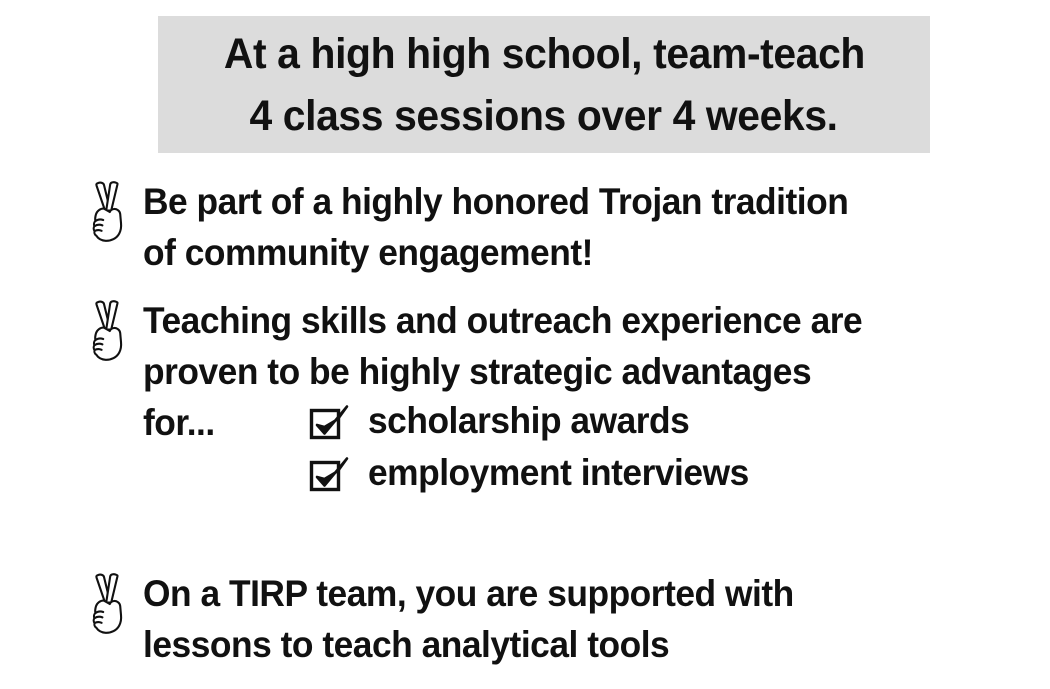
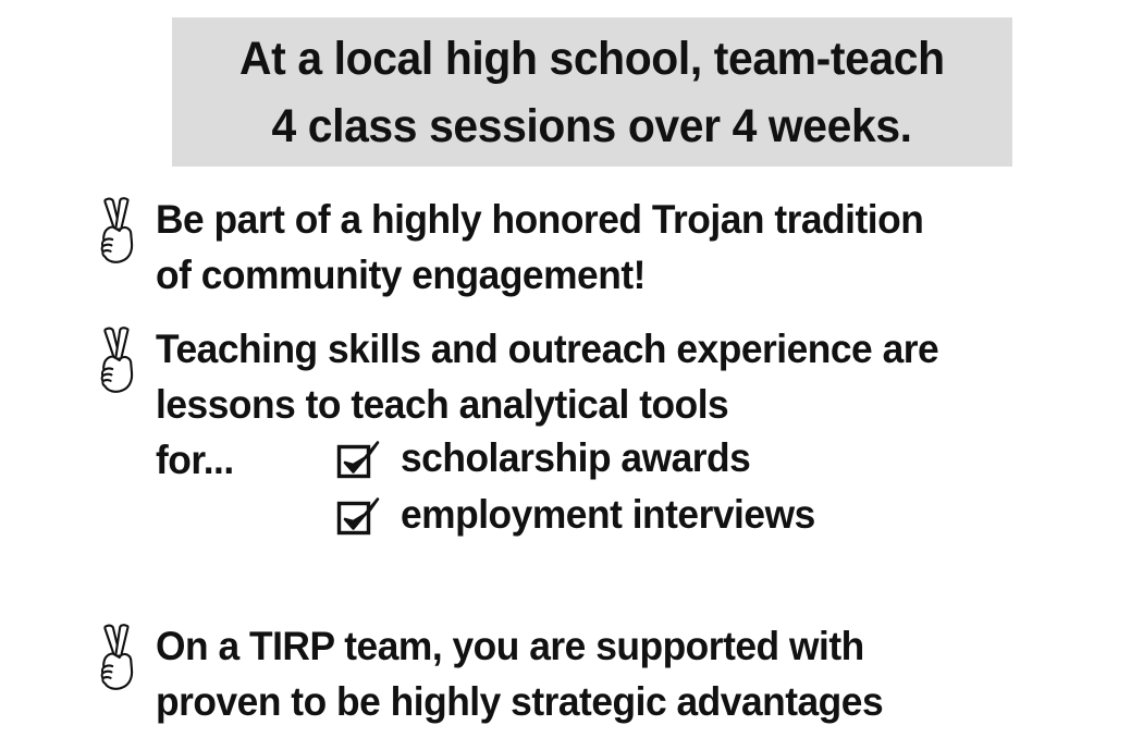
- At a high high school, team-teach
+ At a local high school, team-teach
  4 class sessions over 4 weeks.
  Be part of a highly honored Trojan tradition
  of community engagement!
  Teaching skills and outreach experience are
- proven to be highly strategic advantages
+ lessons to teach analytical tools
  for...
  scholarship awards
  employment interviews
  On a TIRP team, you are supported with
- lessons to teach analytical tools
+ proven to be highly strategic advantages
